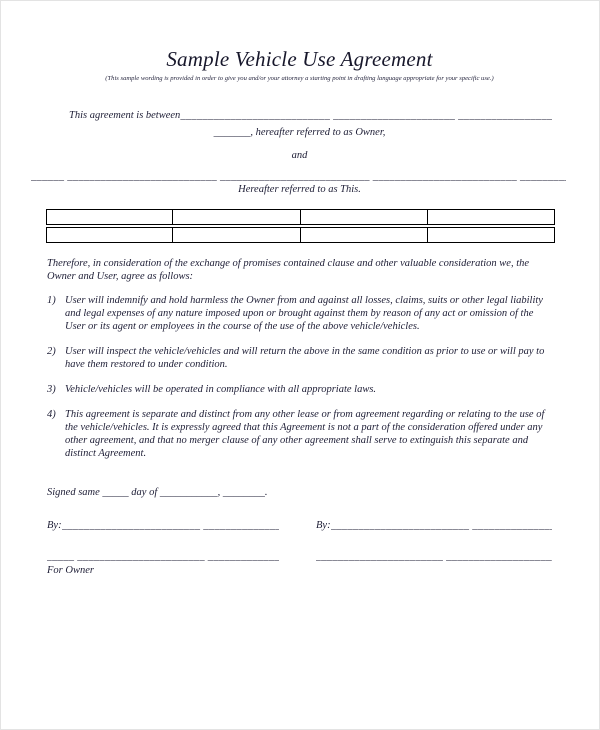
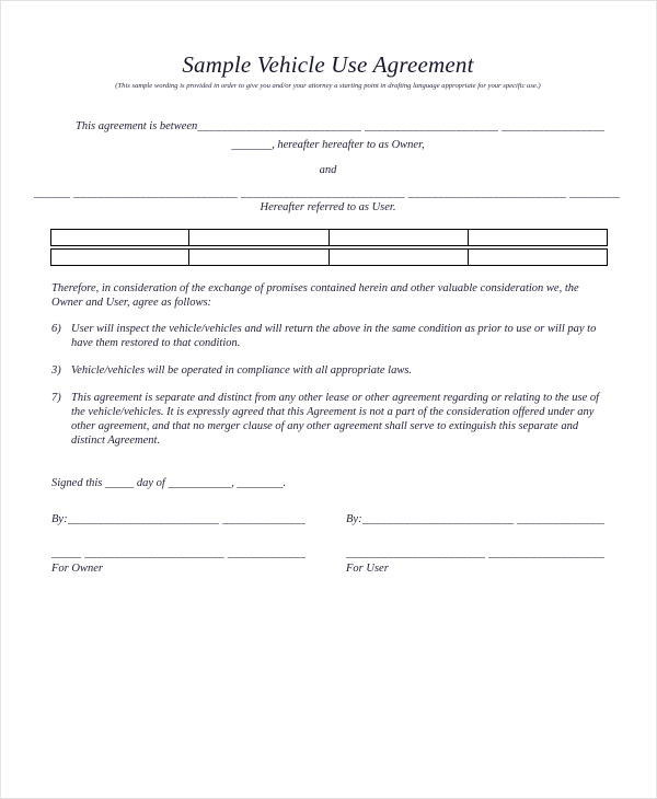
  Sample Vehicle Use Agreement
  This agreement is between
  ___________________________ ______________________ _________________
- _______, hereafter referred to as Owner,
+ _______, hereafter hereafter to as Owner,
  and
  ______ ___________________________ ___________________________ __________________________ ________
- Hereafter referred to as This.
+ Hereafter referred to as User.
- Therefore, in consideration of the exchange of promises contained clause and other valuable consideration we, the Owner and User, agree as follows:
+ Therefore, in consideration of the exchange of promises contained herein and other valuable consideration we, the Owner and User, agree as follows:
- 1)
- User will indemnify and hold harmless the Owner from and against all losses, claims, suits or other legal liability and legal expenses of any nature imposed upon or brought against them by reason of any act or omission of the User or its agent or employees in the course of the use of the above vehicle/vehicles.
- 2)
+ 6)
- User will inspect the vehicle/vehicles and will return the above in the same condition as prior to use or will pay to have them restored to under condition.
+ User will inspect the vehicle/vehicles and will return the above in the same condition as prior to use or will pay to have them restored to that condition.
  3)
  Vehicle/vehicles will be operated in compliance with all appropriate laws.
- 4)
+ 7)
- This agreement is separate and distinct from any other lease or from agreement regarding or relating to the use of the vehicle/vehicles. It is expressly agreed that this Agreement is not a part of the consideration offered under any other agreement, and that no merger clause of any other agreement shall serve to extinguish this separate and distinct Agreement.
+ This agreement is separate and distinct from any other lease or other agreement regarding or relating to the use of the vehicle/vehicles. It is expressly agreed that this Agreement is not a part of the consideration offered under any other agreement, and that no merger clause of any other agreement shall serve to extinguish this separate and distinct Agreement.
- Signed same _____ day of ___________, ________.
+ Signed this _____ day of ___________, ________.
  By:
  _________________________ ______________
  _____ _______________________ _____________
  For Owner
  By:
  _________________________ ______________
  _______________________ ___________________
+ For User
